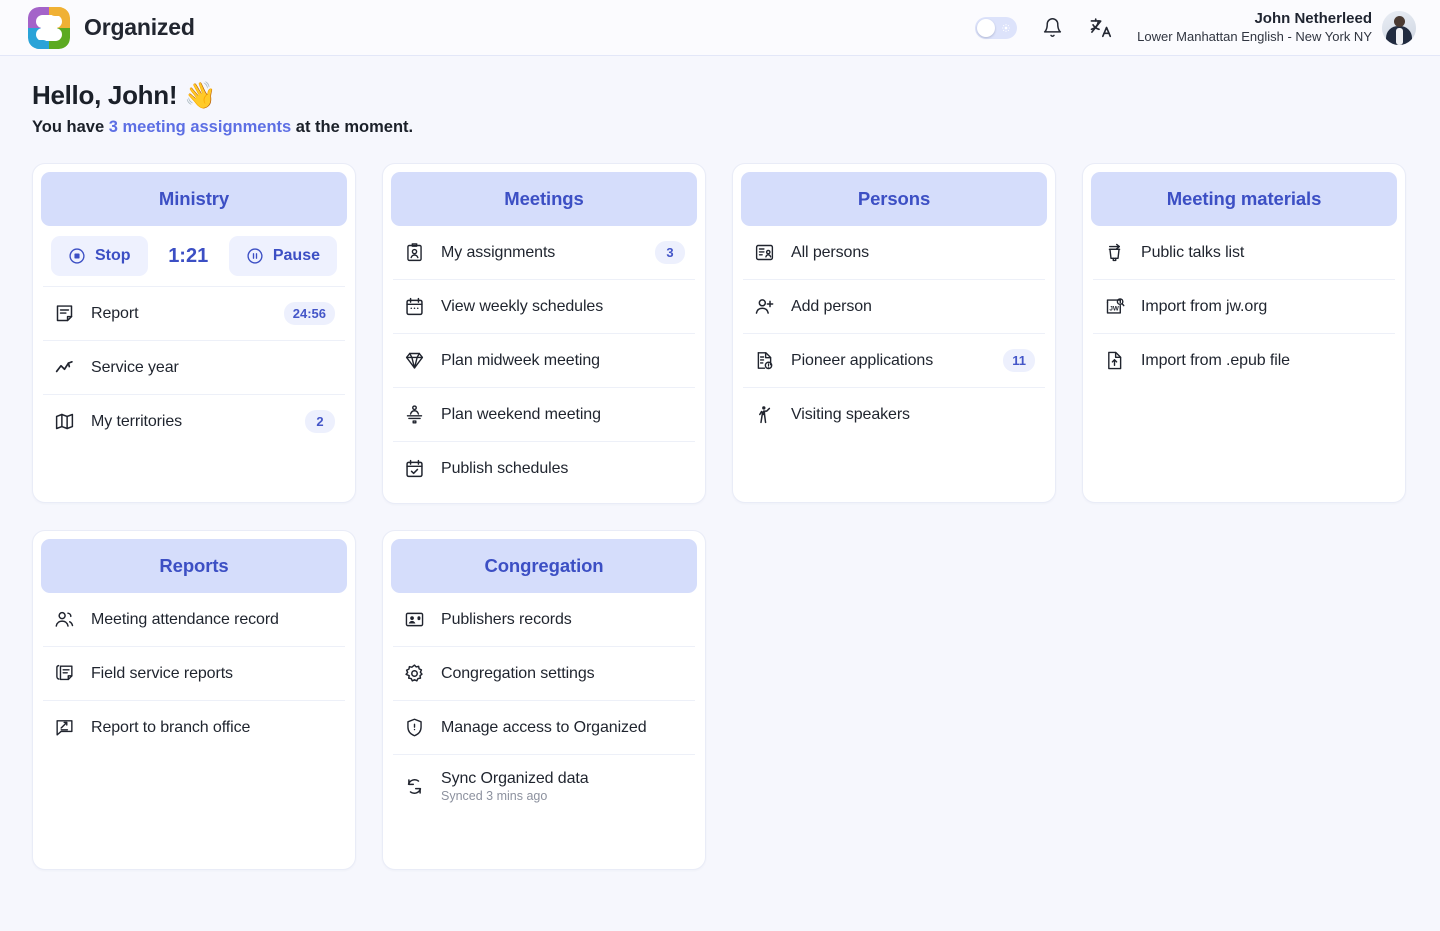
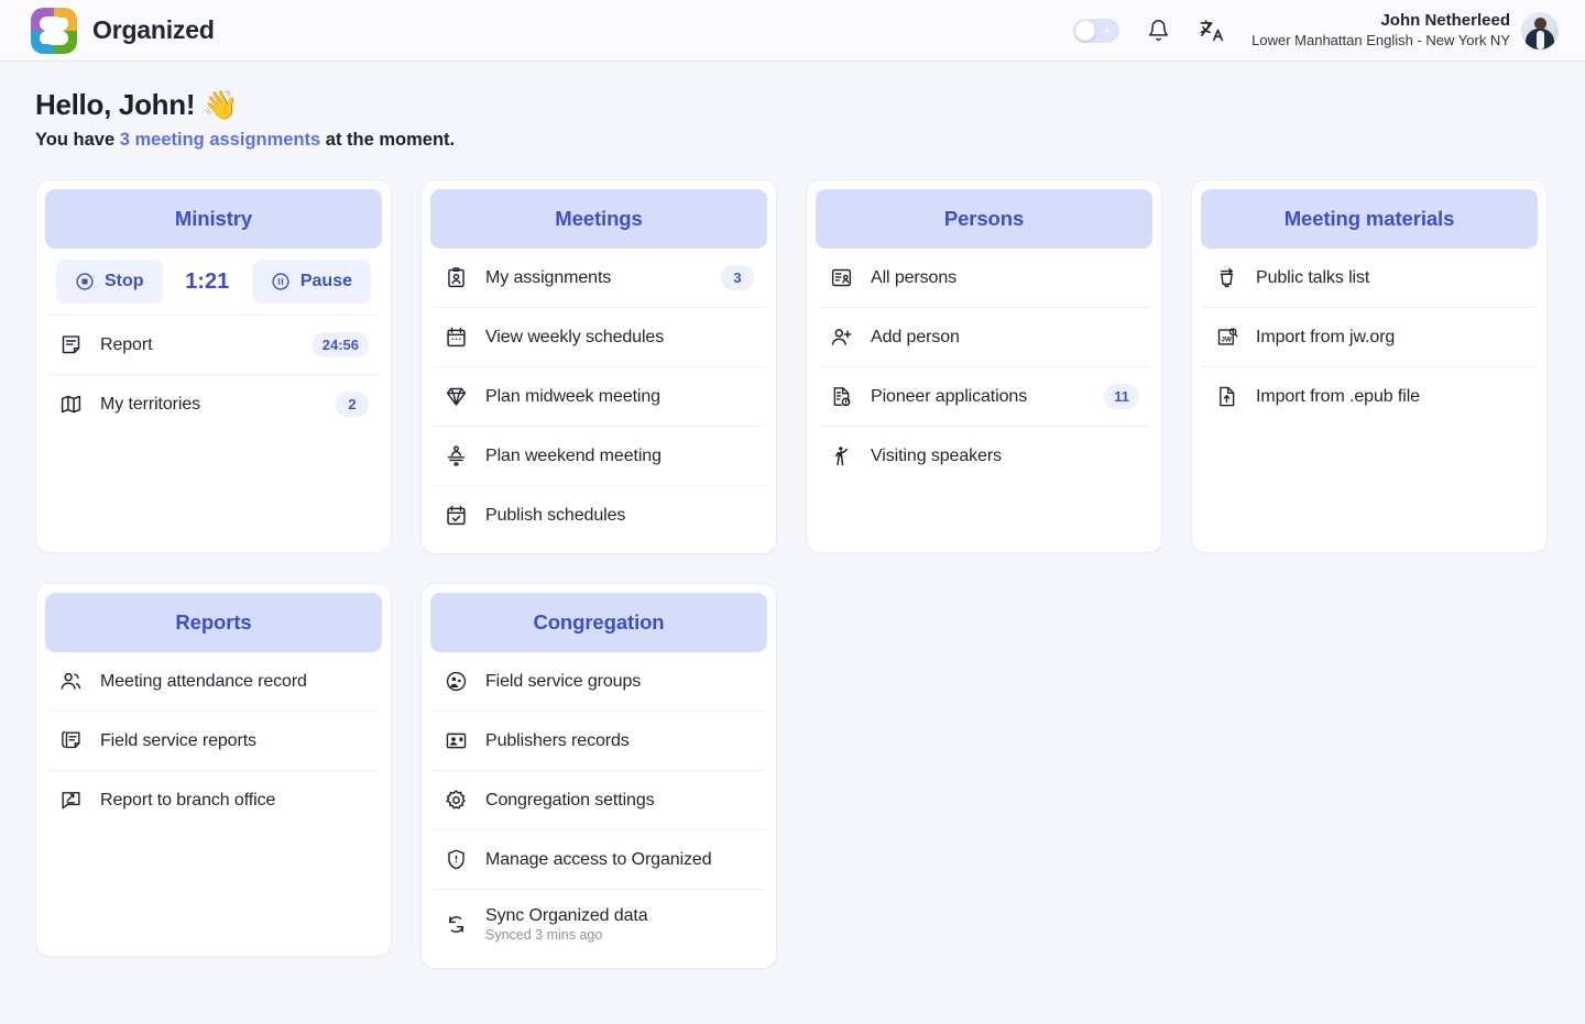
  Organized
  John Netherleed
  Lower Manhattan English - New York NY
  Hello, John! 👋
  You have 3 meeting assignments at the moment.
  Ministry
  Stop
  1:21
  Pause
  Report
  24:56
- Service year
  My territories
  2
  Meetings
  My assignments
  3
  View weekly schedules
  Plan midweek meeting
  Plan weekend meeting
  Publish schedules
  Persons
  All persons
  Add person
  Pioneer applications
  11
  Visiting speakers
  Meeting materials
  Public talks list
  Import from jw.org
  Import from .epub file
  Reports
  Meeting attendance record
  Field service reports
  Report to branch office
  Congregation
+ Field service groups
  Publishers records
  Congregation settings
  Manage access to Organized
  Sync Organized data
  Synced 3 mins ago
